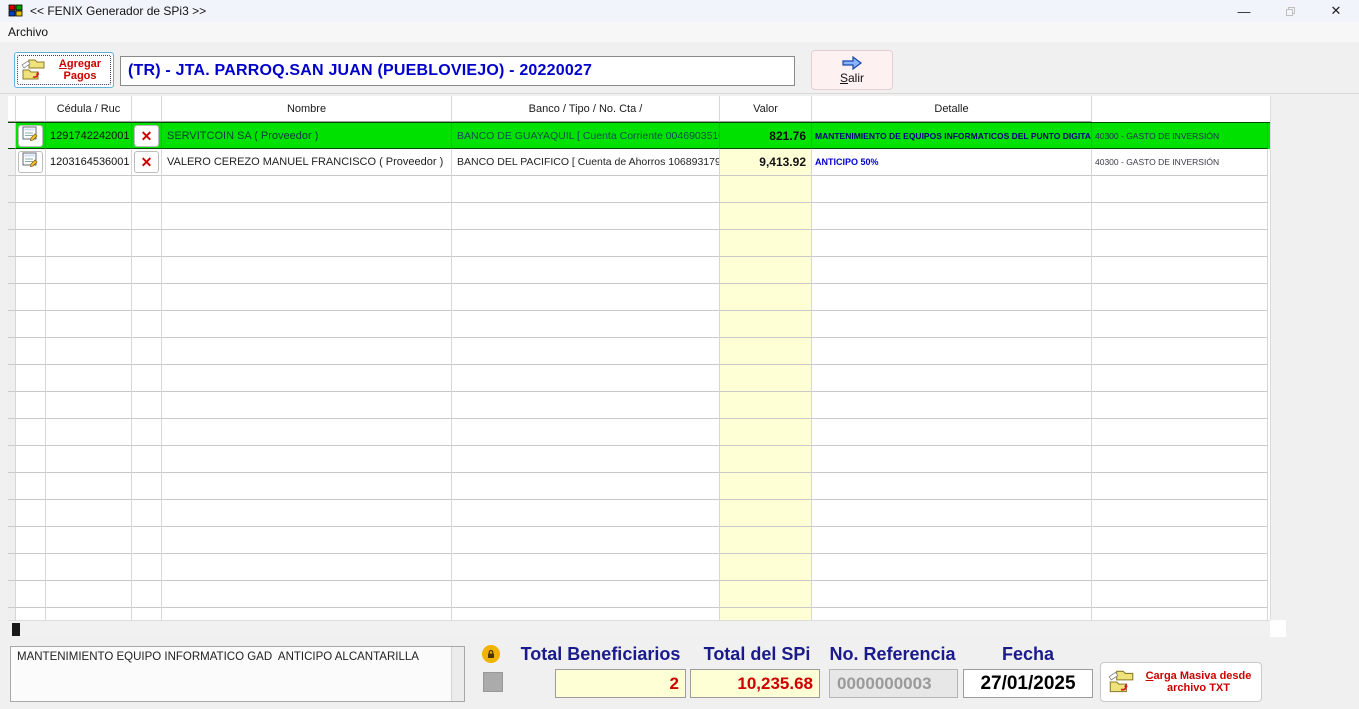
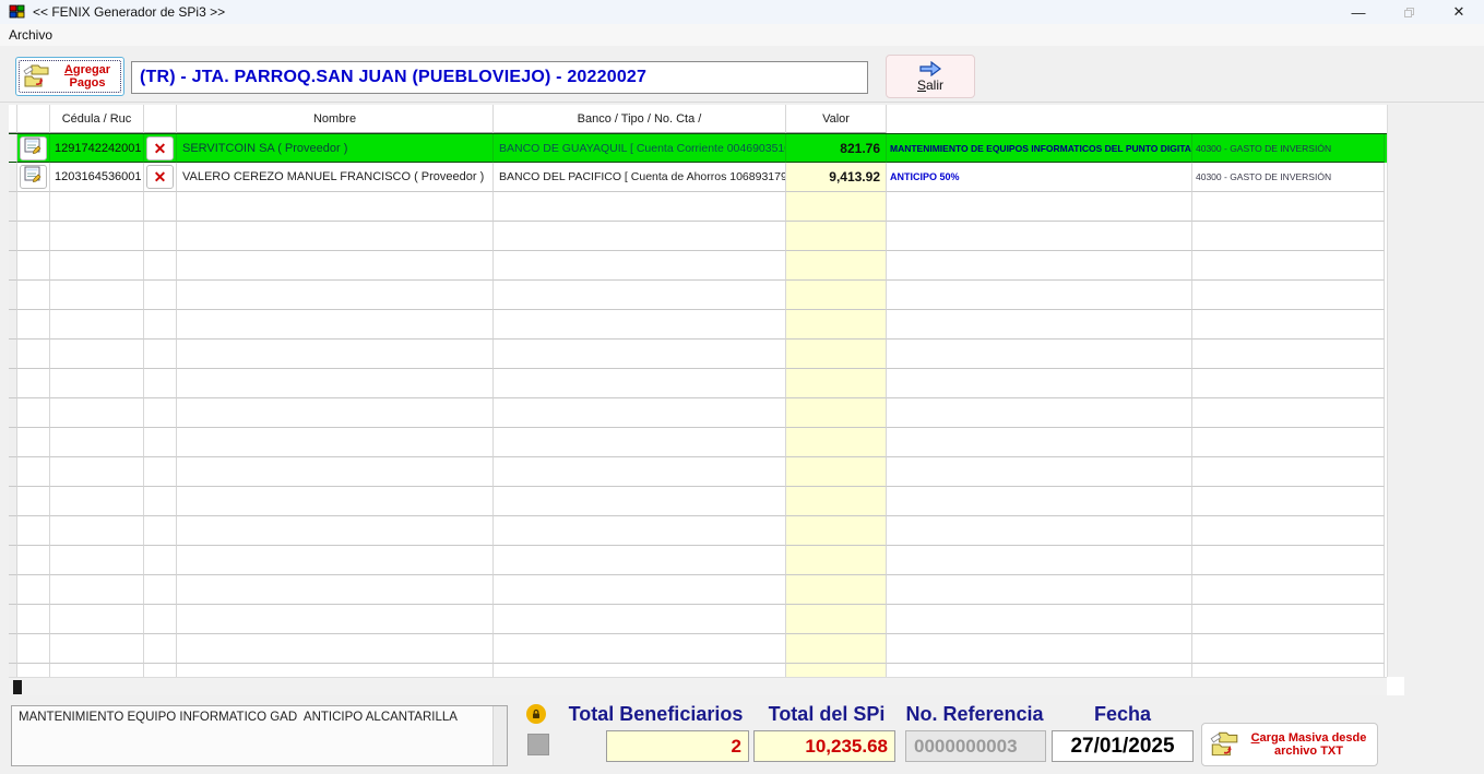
  << FENIX Generador de SPi3 >>
  —
  ✕
  Archivo
  Agregar
  Pagos
  (TR) - JTA. PARROQ.SAN JUAN (PUEBLOVIEJO) - 20220027
  Salir
  Cédula / Ruc
  Nombre
  Banco / Tipo / No. Cta /
  Valor
- Detalle
  1291742242001
  ✕
  SERVITCOIN SA ( Proveedor )
  BANCO DE GUAYAQUIL [ Cuenta Corriente 004690351
  821.76
  MANTENIMIENTO DE EQUIPOS INFORMATICOS DEL PUNTO DIGITA
  40300 - GASTO DE INVERSIÓN
  1203164536001
  ✕
  VALERO CEREZO MANUEL FRANCISCO ( Proveedor )
  BANCO DEL PACIFICO [ Cuenta de Ahorros 106893179
  9,413.92
  ANTICIPO 50%
  40300 - GASTO DE INVERSIÓN
  MANTENIMIENTO EQUIPO INFORMATICO GAD ANTICIPO ALCANTARILLA
  Total Beneficiarios
  Total del SPi
  No. Referencia
  Fecha
  2
  10,235.68
  0000000003
  27/01/2025
  Carga Masiva desde
  archivo TXT
